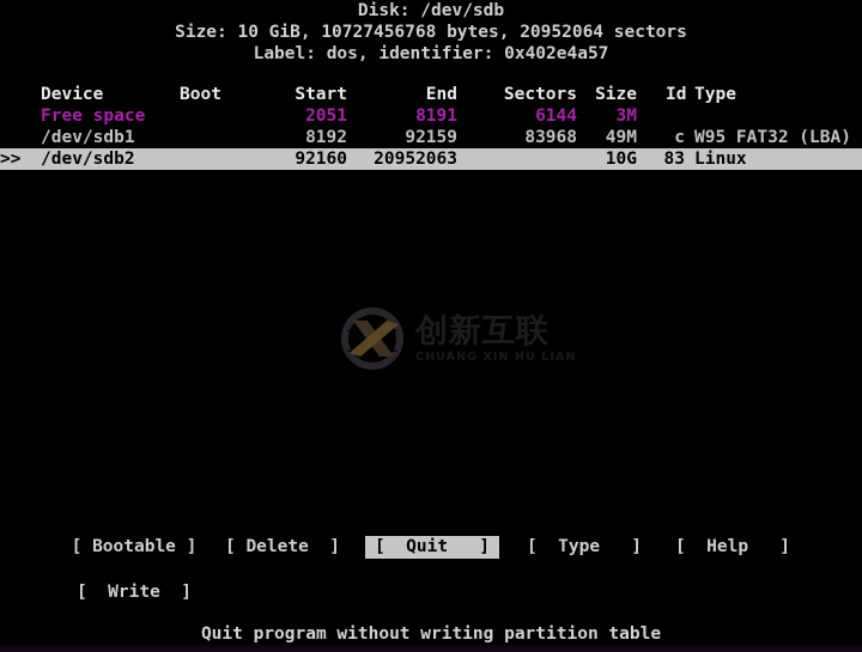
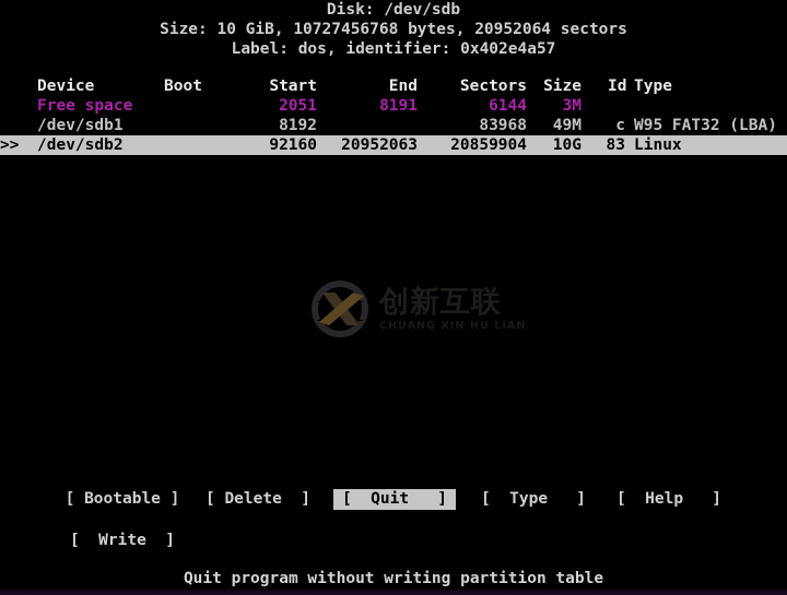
  创新互联
  CHUANG XIN HU LIAN
  Disk: /dev/sdb
  Size: 10 GiB, 10727456768 bytes, 20952064 sectors
  Label: dos, identifier: 0x402e4a57
  Device
  Boot
  Start
  End
  Sectors
  Size
  Id
  Type
  Free space
  2051
  8191
  6144
  3M
  /dev/sdb1
  8192
- 92159
  83968
  49M
  c
  W95 FAT32 (LBA)
  >>
  /dev/sdb2
  92160
  20952063
+ 20859904
  10G
  83
  Linux
  [ Bootable ]
  [ Delete ]
  [ Quit ]
  [ Type ]
  [ Help ]
  [ Write ]
  Quit program without writing partition table
